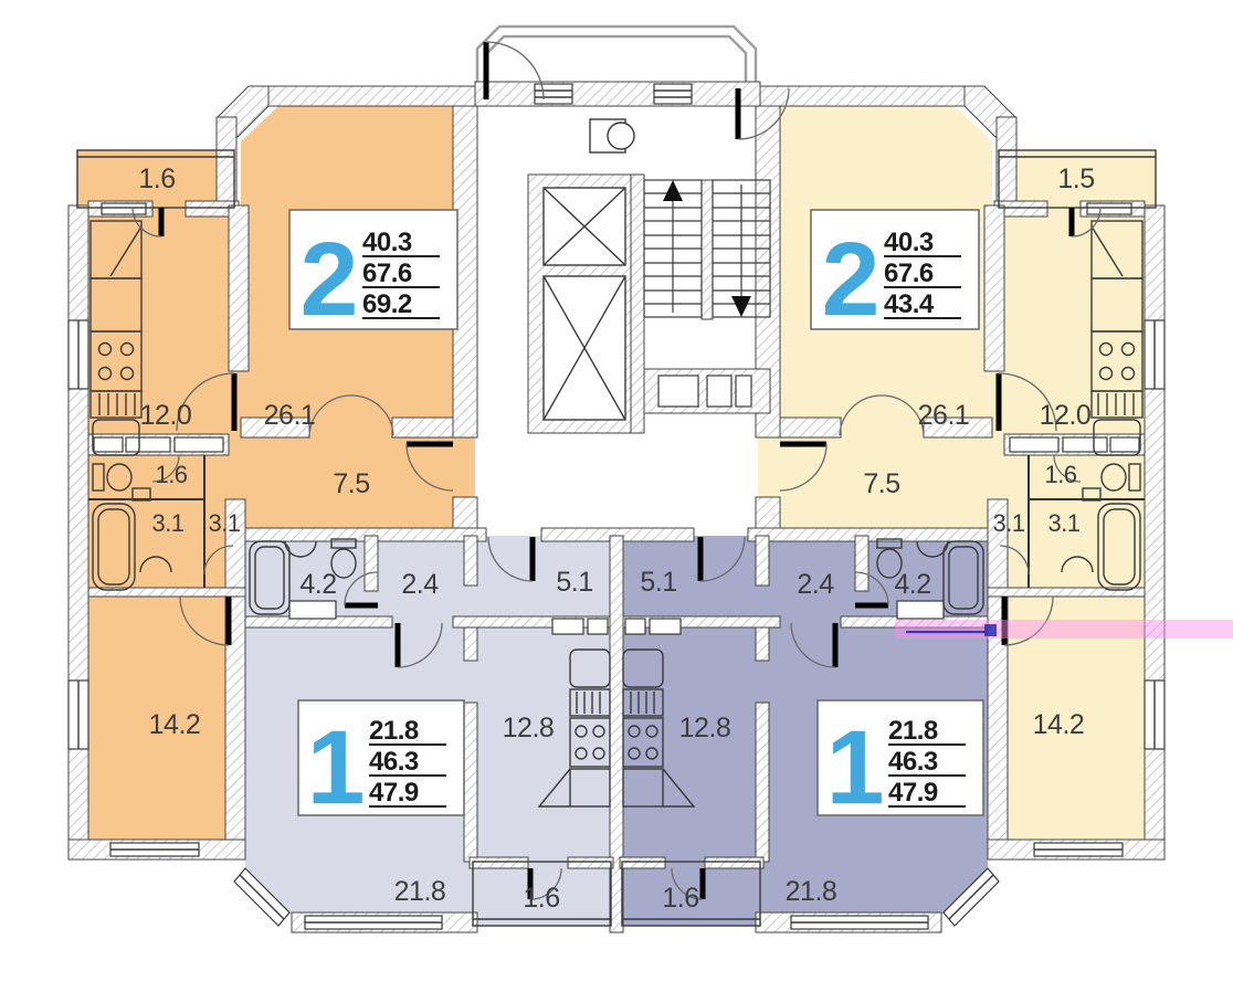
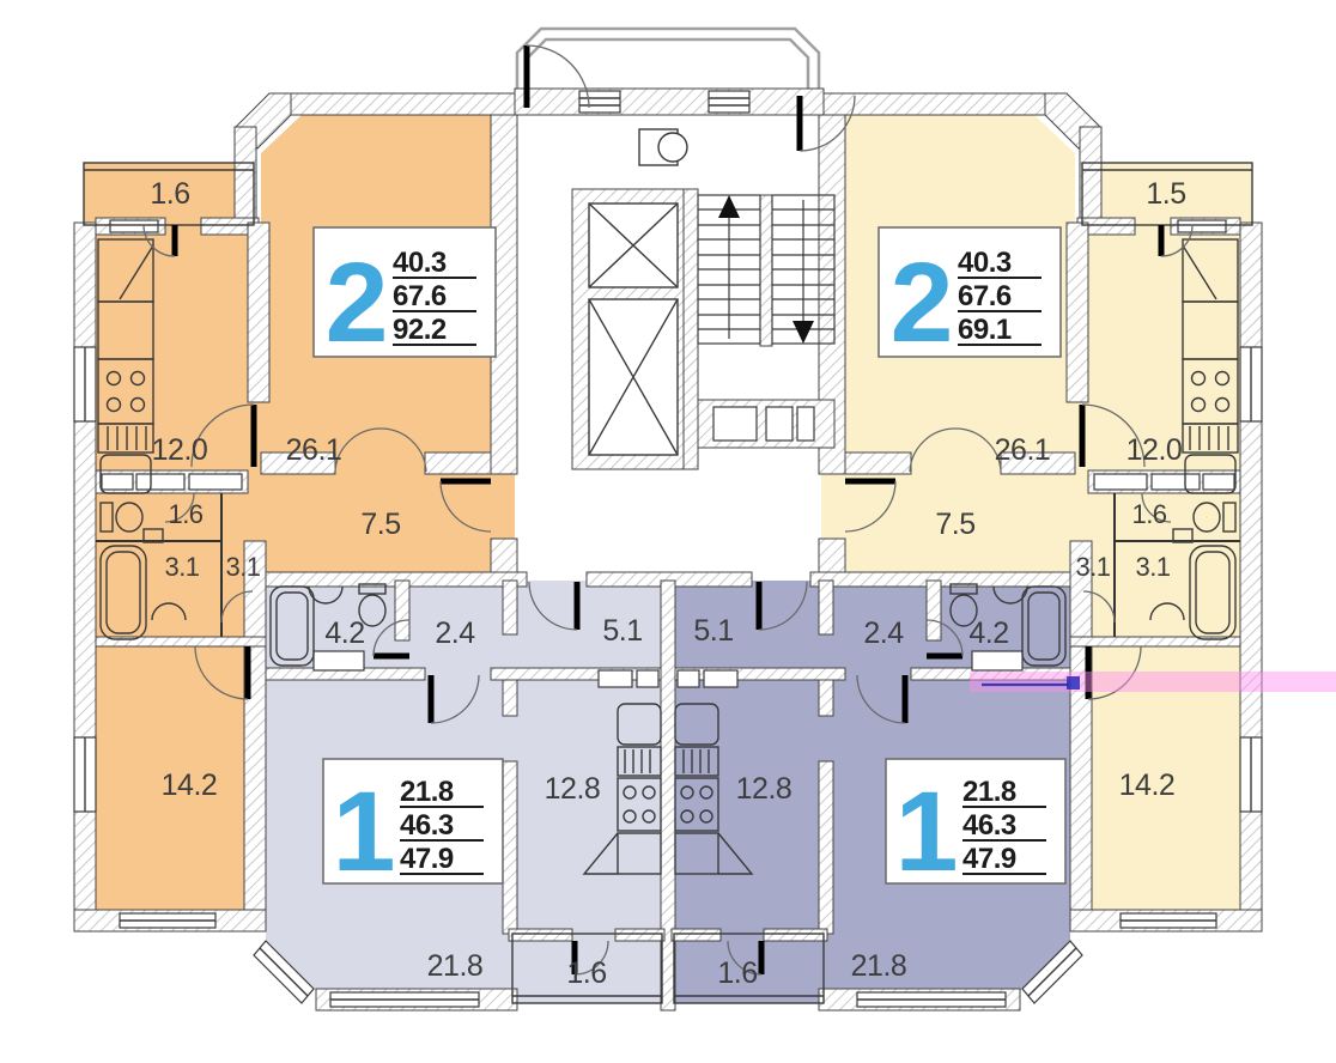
  1.6
  12.0
  26.1
  7.5
  1.6
  3.1
  3.1
  14.2
  1.5
  12.0
  26.1
  7.5
  1.6
  3.1
  3.1
  14.2
  4.2
  2.4
  5.1
  12.8
  21.8
  1.6
  5.1
  2.4
  4.2
  12.8
  21.8
  1.6
  2
  40.3
  67.6
- 69.2
+ 92.2
  2
  40.3
  67.6
- 43.4
+ 69.1
  1
  21.8
  46.3
  47.9
  1
  21.8
  46.3
  47.9
